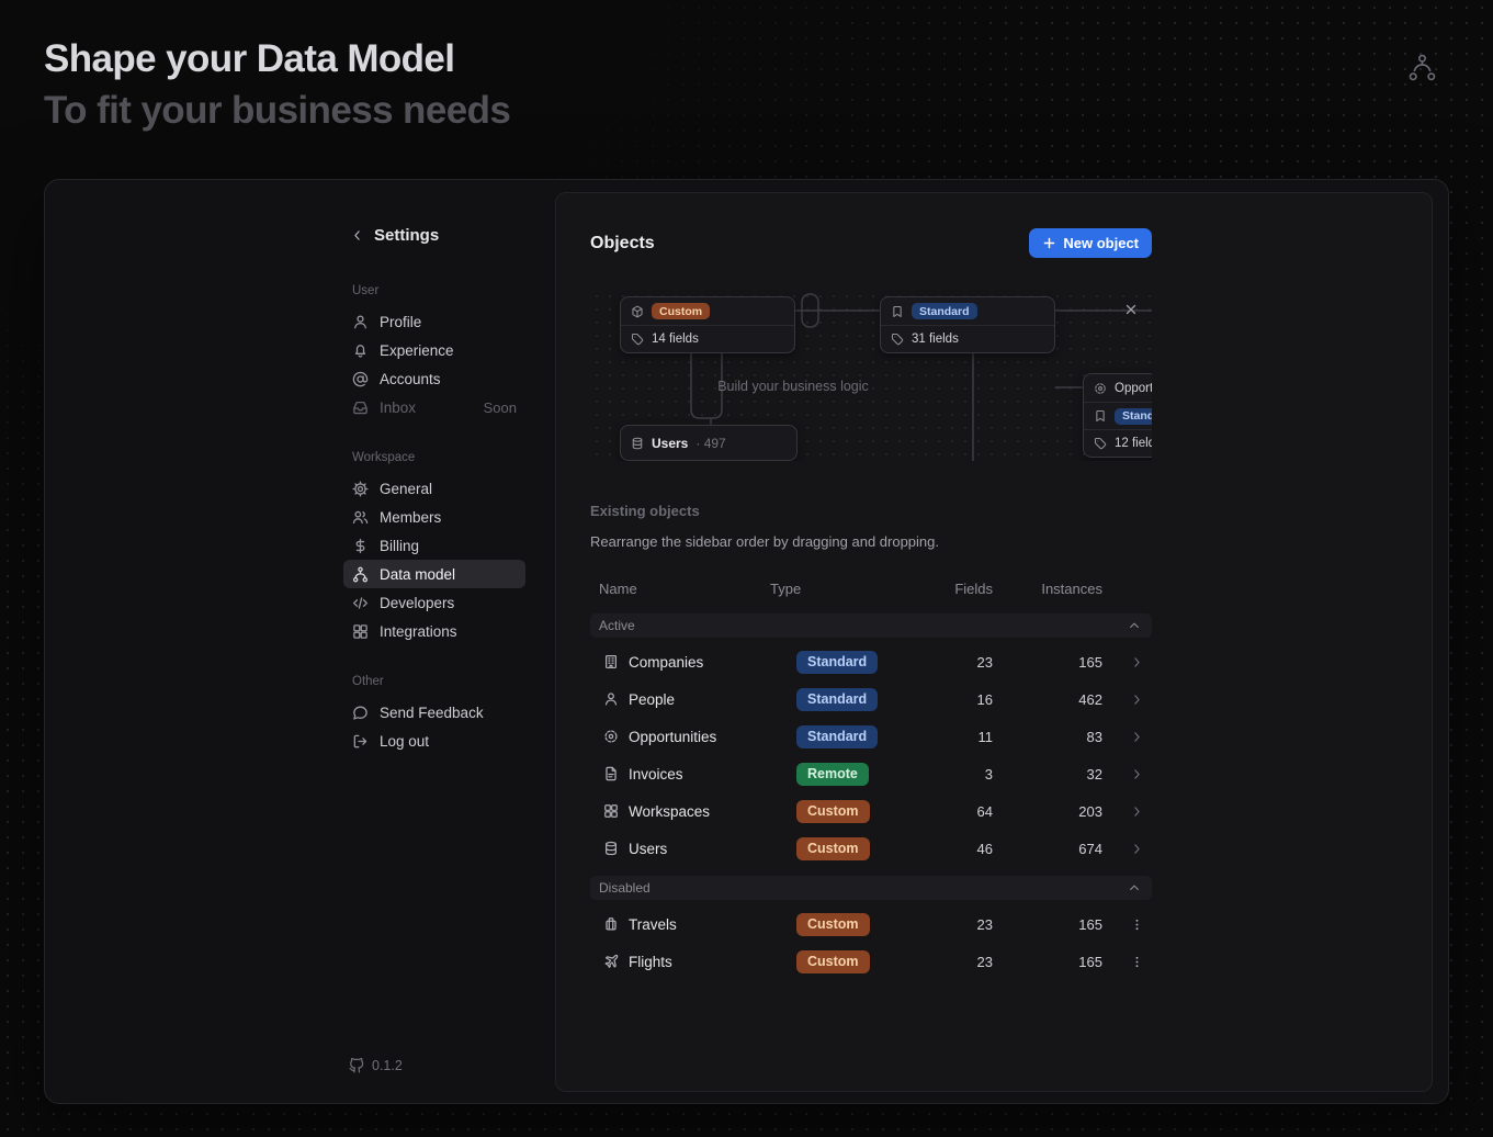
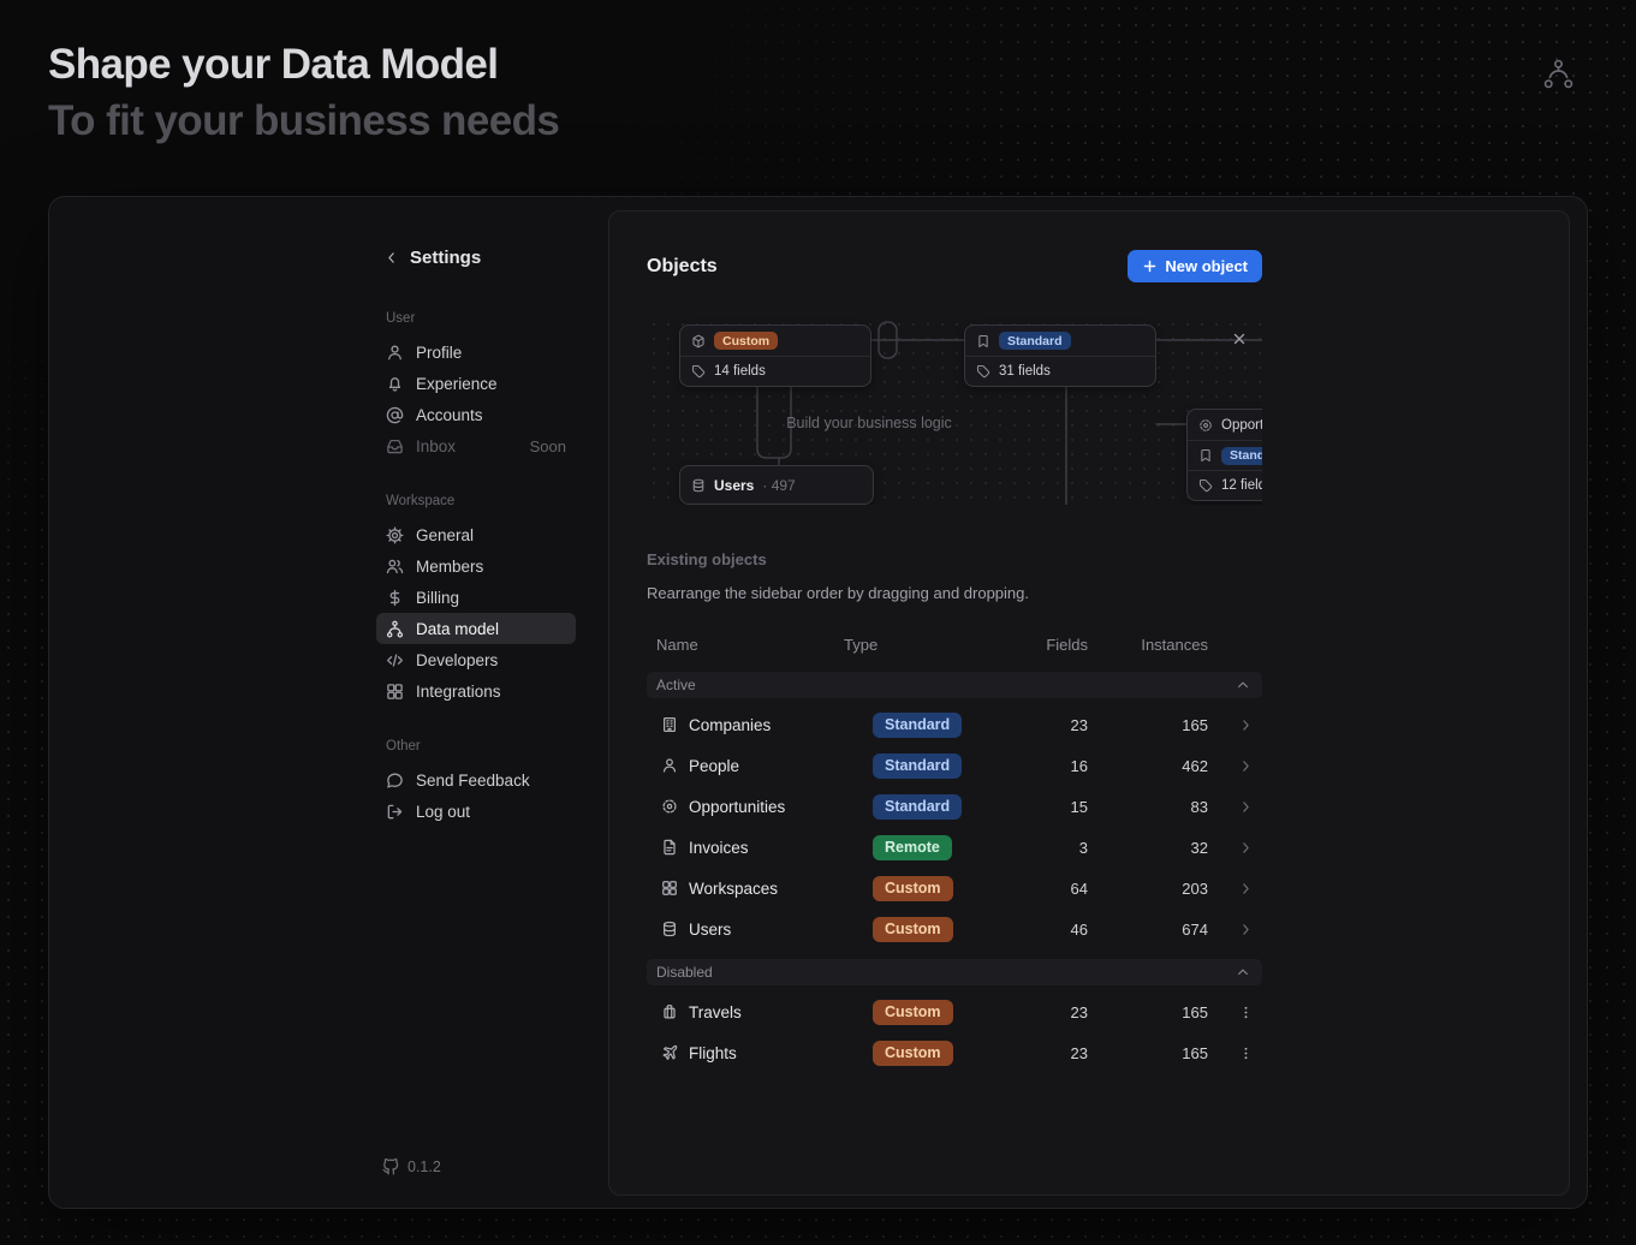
  Shape your Data Model
  To fit your business needs
  Settings
  User
  Profile
  Experience
  Accounts
  Inbox
  Soon
  Workspace
  General
  Members
  Billing
  Data model
  Developers
  Integrations
  Other
  Send Feedback
  Log out
  0.1.2
  Objects
  New object
  Custom
  14 fields
  Standard
  31 fields
  Users
  · 497
  12 field
  Build your business logic
  Existing objects
  Rearrange the sidebar order by dragging and dropping.
  Name
  Type
  Fields
  Instances
  Active
  Companies
  Standard
  23
  165
  People
  Standard
  16
  462
  Opportunities
  Standard
- 11
+ 15
  83
  Invoices
  Remote
  3
  32
  Workspaces
  Custom
  64
  203
  Users
  Custom
  46
  674
  Disabled
  Travels
  Custom
  23
  165
  Flights
  Custom
  23
  165
